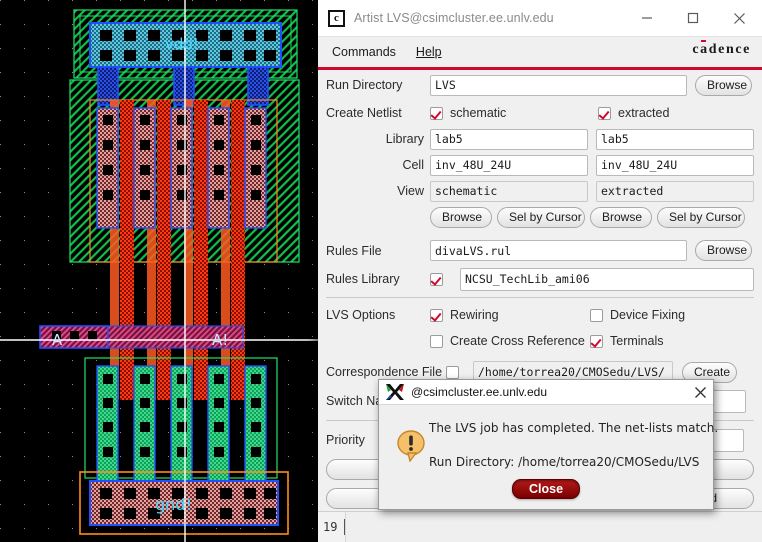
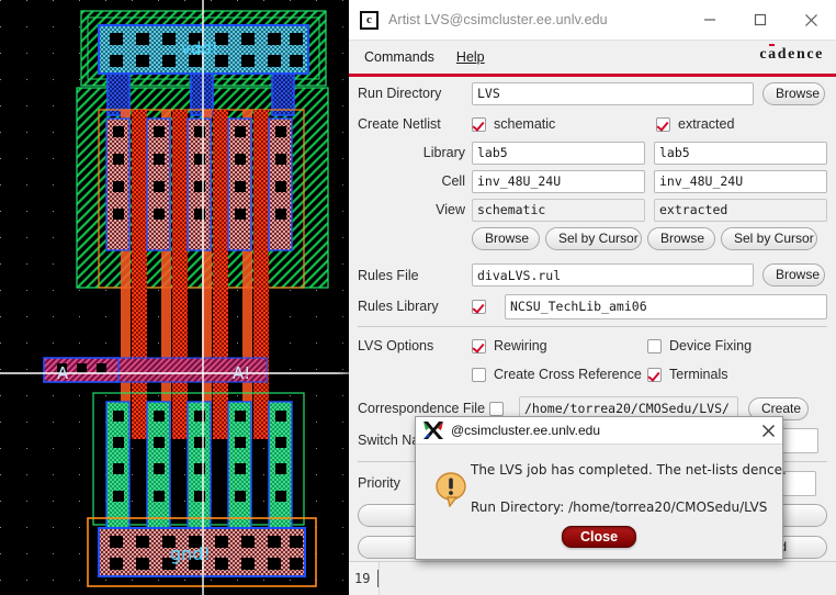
  vdd!
  A
  A!
  gnd!
  c
  Artist LVS@csimcluster.ee.unlv.edu
  Commands
  Help
  cadence
  Run Directory
  LVS
  Browse
  Create Netlist
  schematic
  extracted
  Library
  lab5
  lab5
  Cell
  inv_48U_24U
  inv_48U_24U
  View
  schematic
  extracted
  Browse
  Sel by Cursor
  Browse
  Sel by Cursor
  Rules File
  divaLVS.rul
  Browse
  Rules Library
  NCSU_TechLib_ami06
  LVS Options
  Rewiring
  Device Fixing
  Create Cross Reference
  Terminals
  Correspondence File
  /home/torrea20/CMOSedu/LVS/
  Create
  Priority
  19
  @csimcluster.ee.unlv.edu
- The LVS job has completed. The net-lists match.
+ The LVS job has completed. The net-lists dence.
  Run Directory: /home/torrea20/CMOSedu/LVS
  Close
